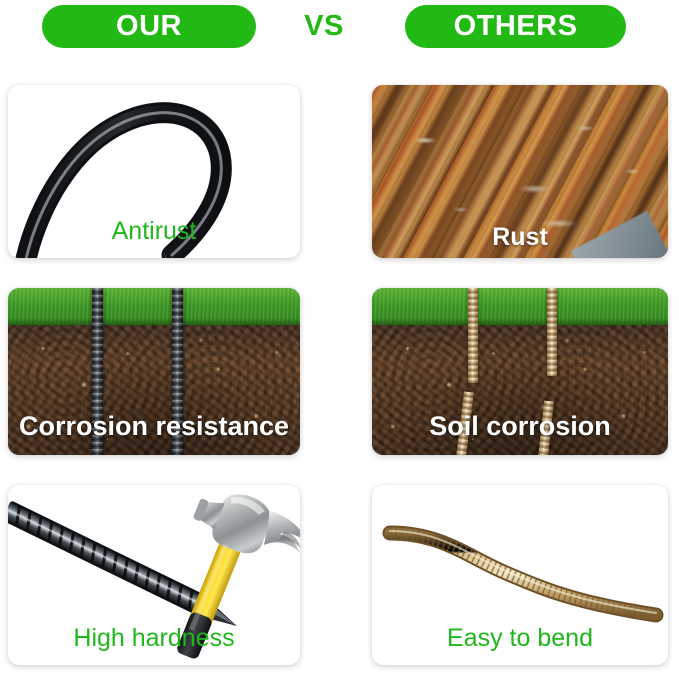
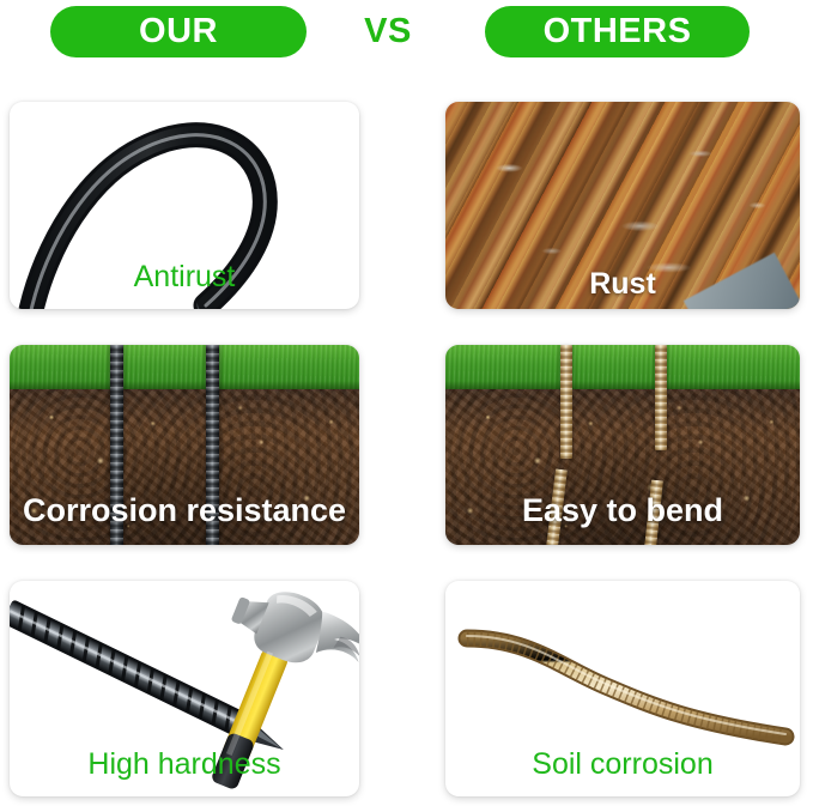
  OUR
  VS
  OTHERS
  Antirust
  Rust
  Corrosion resistance
- Soil corrosion
+ Easy to bend
  High hardness
- Easy to bend
+ Soil corrosion
